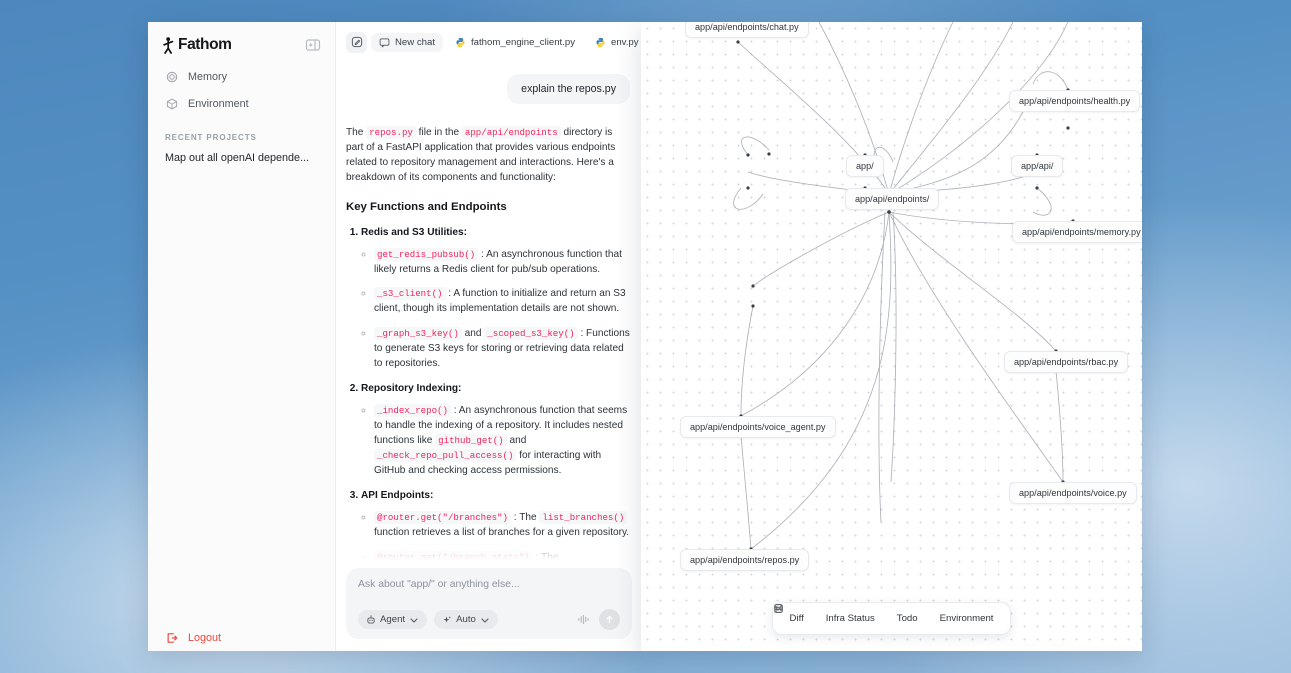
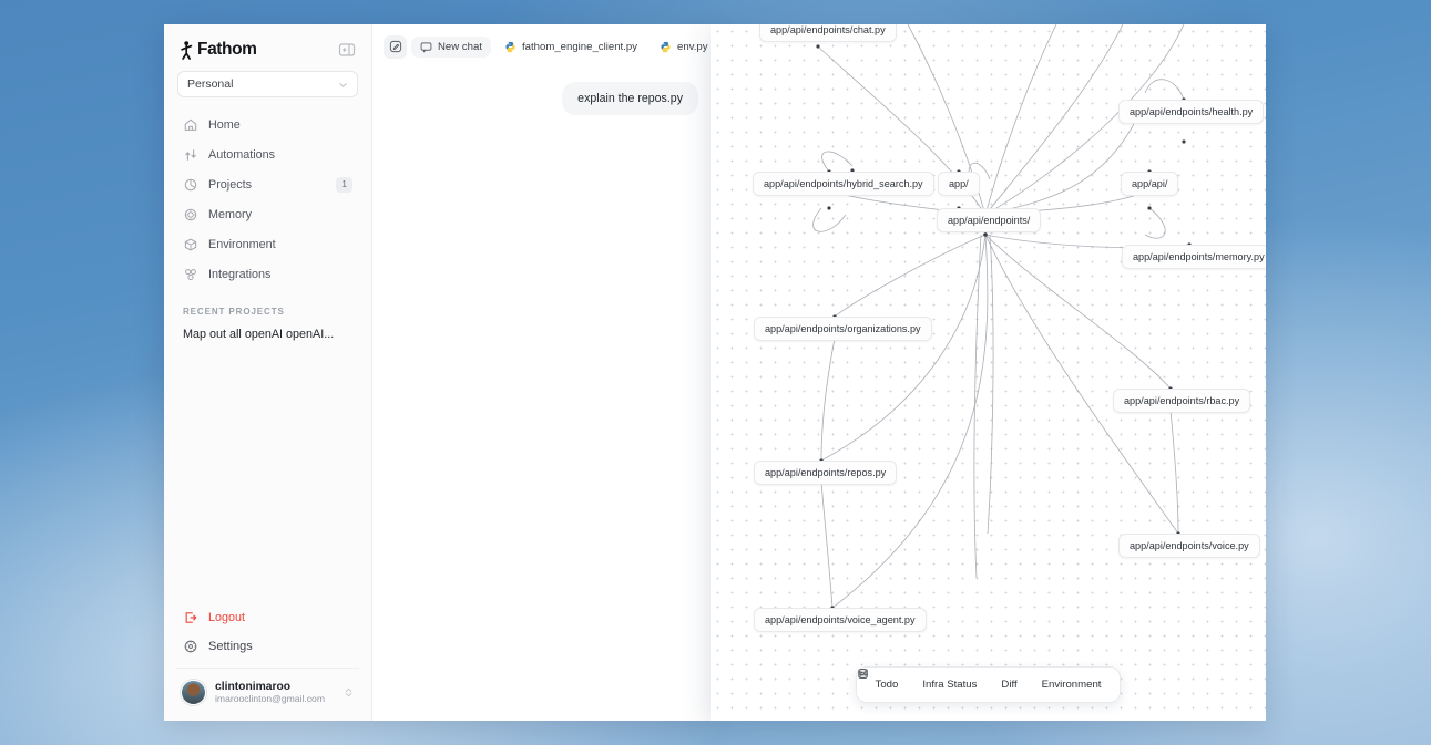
  Fathom
+ Personal
+ Home
+ Automations
+ Projects
+ 1
  Memory
  Environment
+ Integrations
  RECENT PROJECTS
- Map out all openAI depende...
+ Map out all openAI openAI...
  Logout
+ Settings
+ clintonimaroo
+ imarooclinton@gmail.com
  New chat
  fathom_engine_client.py
  env.py
  explain the repos.py
- The repos.py file in the app/api/endpoints directory is part of a FastAPI application that provides various endpoints related to repository management and interactions. Here's a breakdown of its components and functionality:
- Key Functions and Endpoints
- Redis and S3 Utilities:
- get_redis_pubsub() : An asynchronous function that likely returns a Redis client for pub/sub operations.
- _s3_client() : A function to initialize and return an S3 client, though its implementation details are not shown.
- _graph_s3_key() and _scoped_s3_key() : Functions to generate S3 keys for storing or retrieving data related to repositories.
- Repository Indexing:
- _index_repo() : An asynchronous function that seems to handle the indexing of a repository. It includes nested functions like github_get() and _check_repo_pull_access() for interacting with GitHub and checking access permissions.
- API Endpoints:
- @router.get("/branches") : The list_branches() function retrieves a list of branches for a given repository.
- Ask about "app/" or anything else...
- Agent
- Auto
  app/api/endpoints/chat.py
  app/api/endpoints/health.py
+ app/api/endpoints/hybrid_search.py
  app/
  app/api/
  app/api/endpoints/
  app/api/endpoints/memory.py
+ app/api/endpoints/organizations.py
  app/api/endpoints/rbac.py
- app/api/endpoints/voice_agent.py
+ app/api/endpoints/repos.py
  app/api/endpoints/voice.py
- app/api/endpoints/repos.py
+ app/api/endpoints/voice_agent.py
- Diff
+ Todo
  Infra Status
- Todo
+ Diff
  Environment
